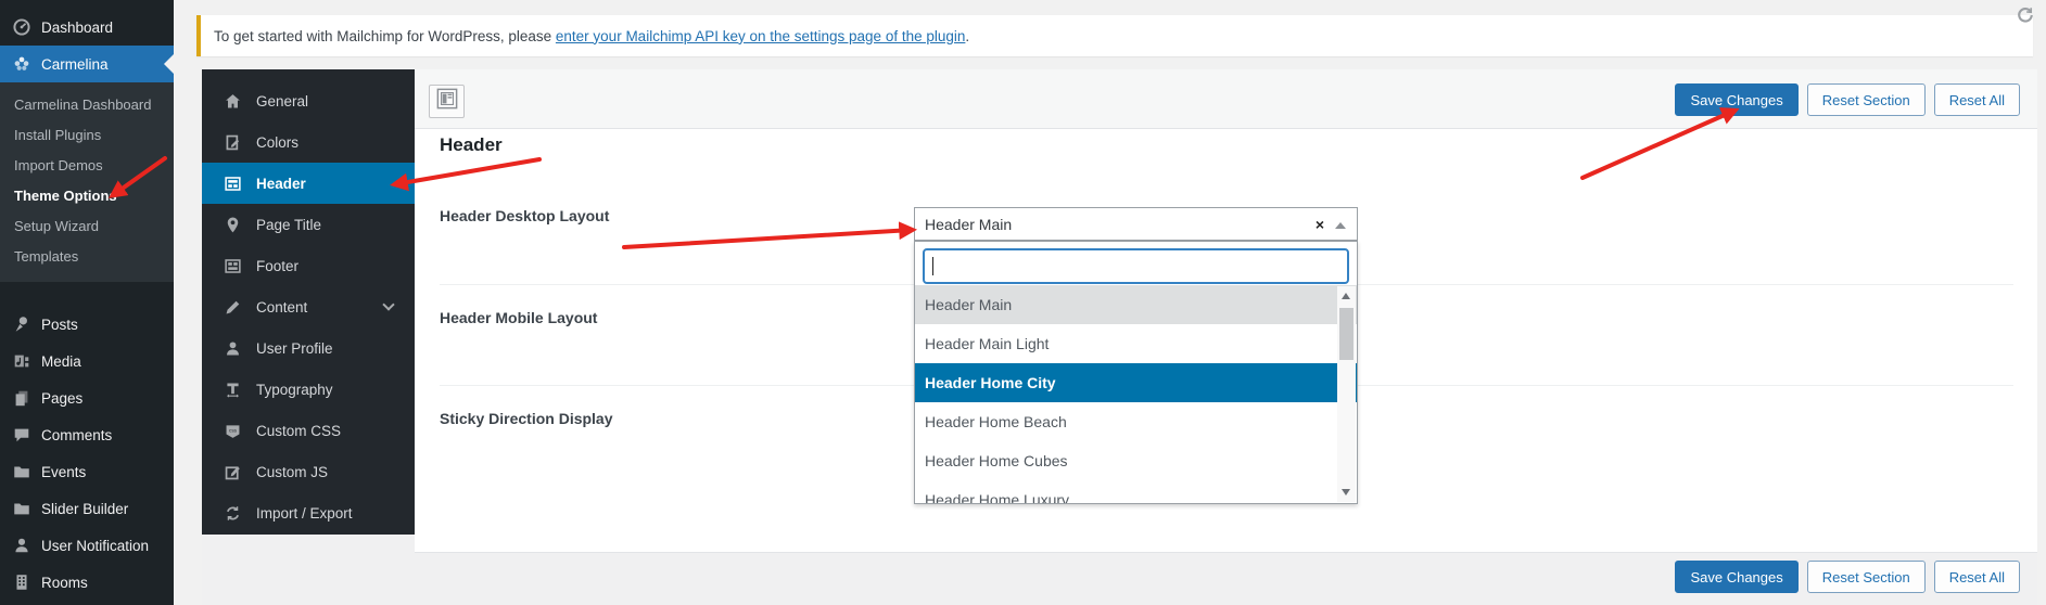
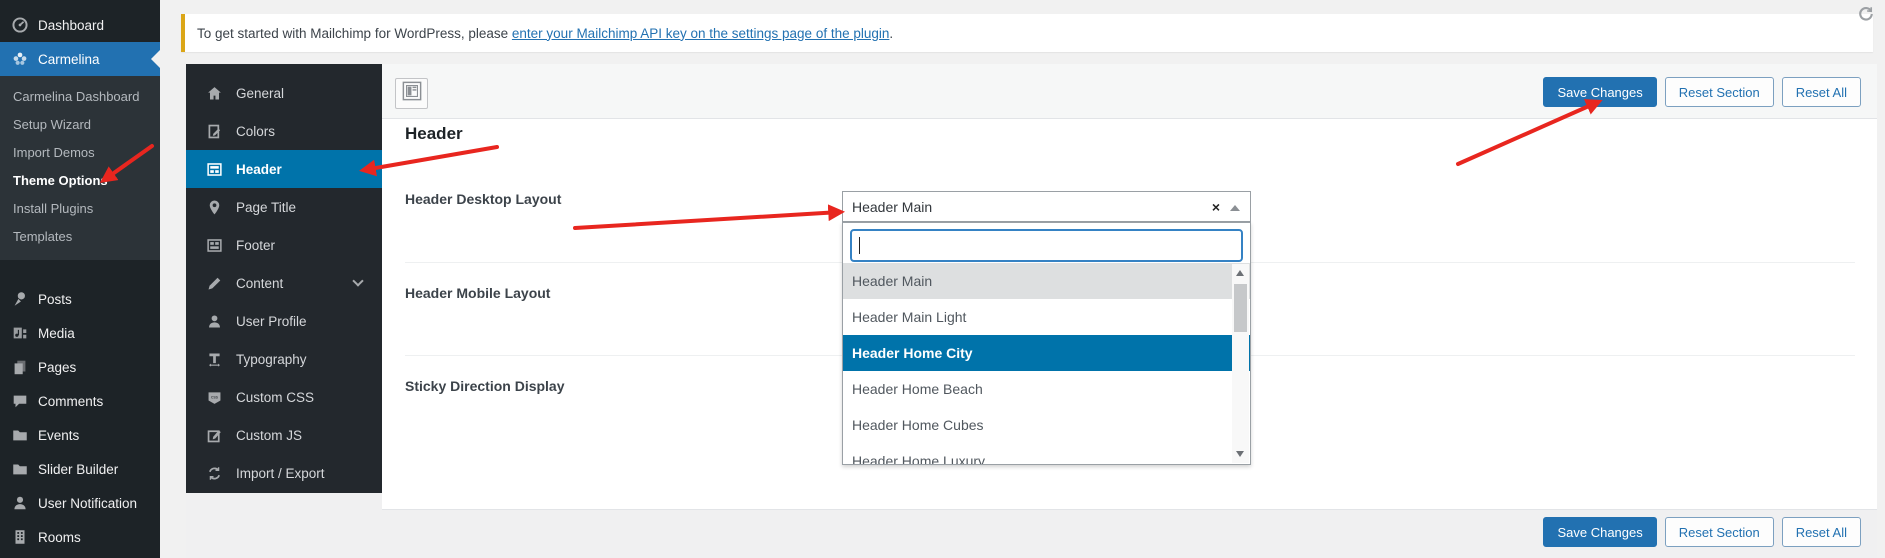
  Dashboard
  Carmelina
  Carmelina Dashboard
- Install Plugins
+ Setup Wizard
  Import Demos
  Theme Option
- Setup Wizard
+ Install Plugins
  Templates
  Posts
  Media
  Pages
  Comments
  Events
  Slider Builder
  User Notification
  Rooms
  To get started with Mailchimp for WordPress, please
  enter your Mailchimp API key on the settings page of the plugin
  .
  General
  Colors
  Header
  Page Title
  Footer
  Content
  User Profile
  Typography
  Custom CSS
  Custom JS
  Import / Export
  Save Changes
  Reset Section
  Reset All
  Header
  Header Desktop Layout
  Header Mobile Layout
  Sticky Direction Display
  Save Changes
  Reset Section
  Reset All
  Header Main
  ×
  Header Main
  Header Main Light
  Header Home City
  Header Home Beach
  Header Home Cubes
  Header Home Luxury
